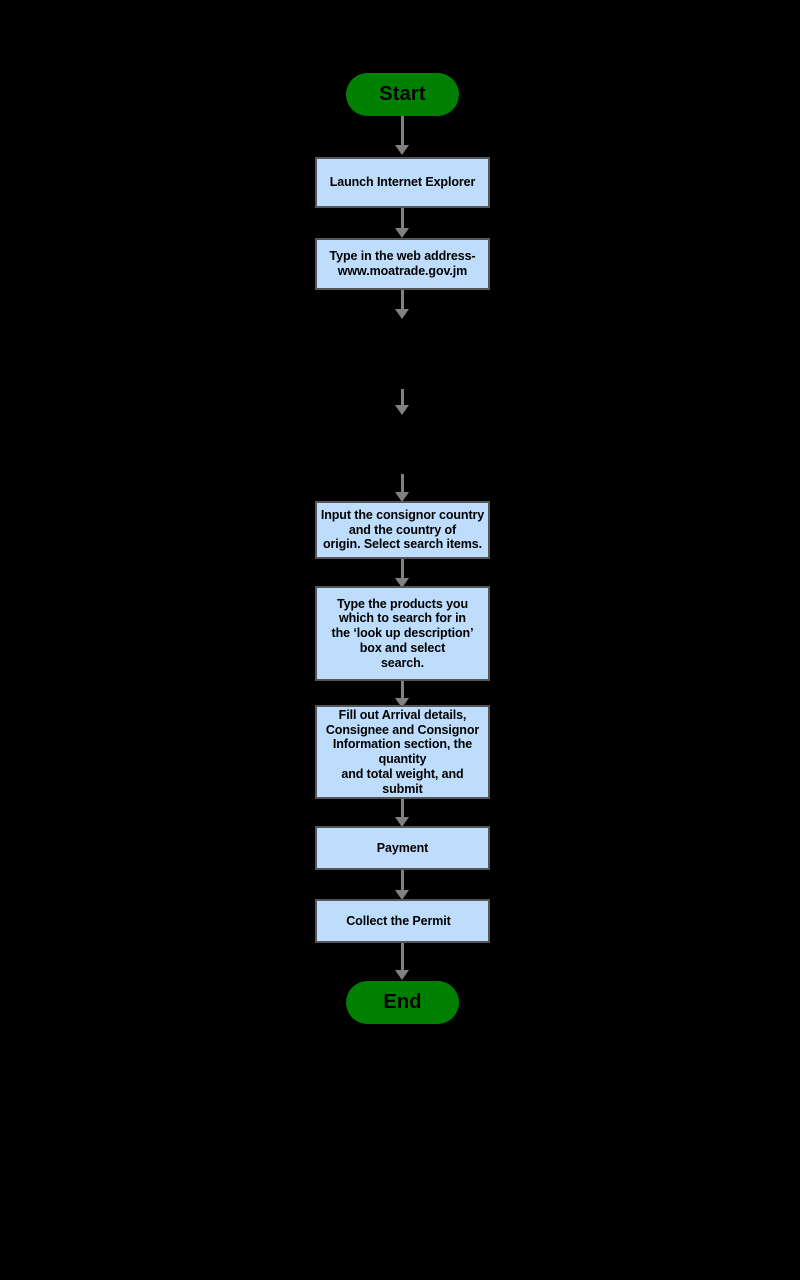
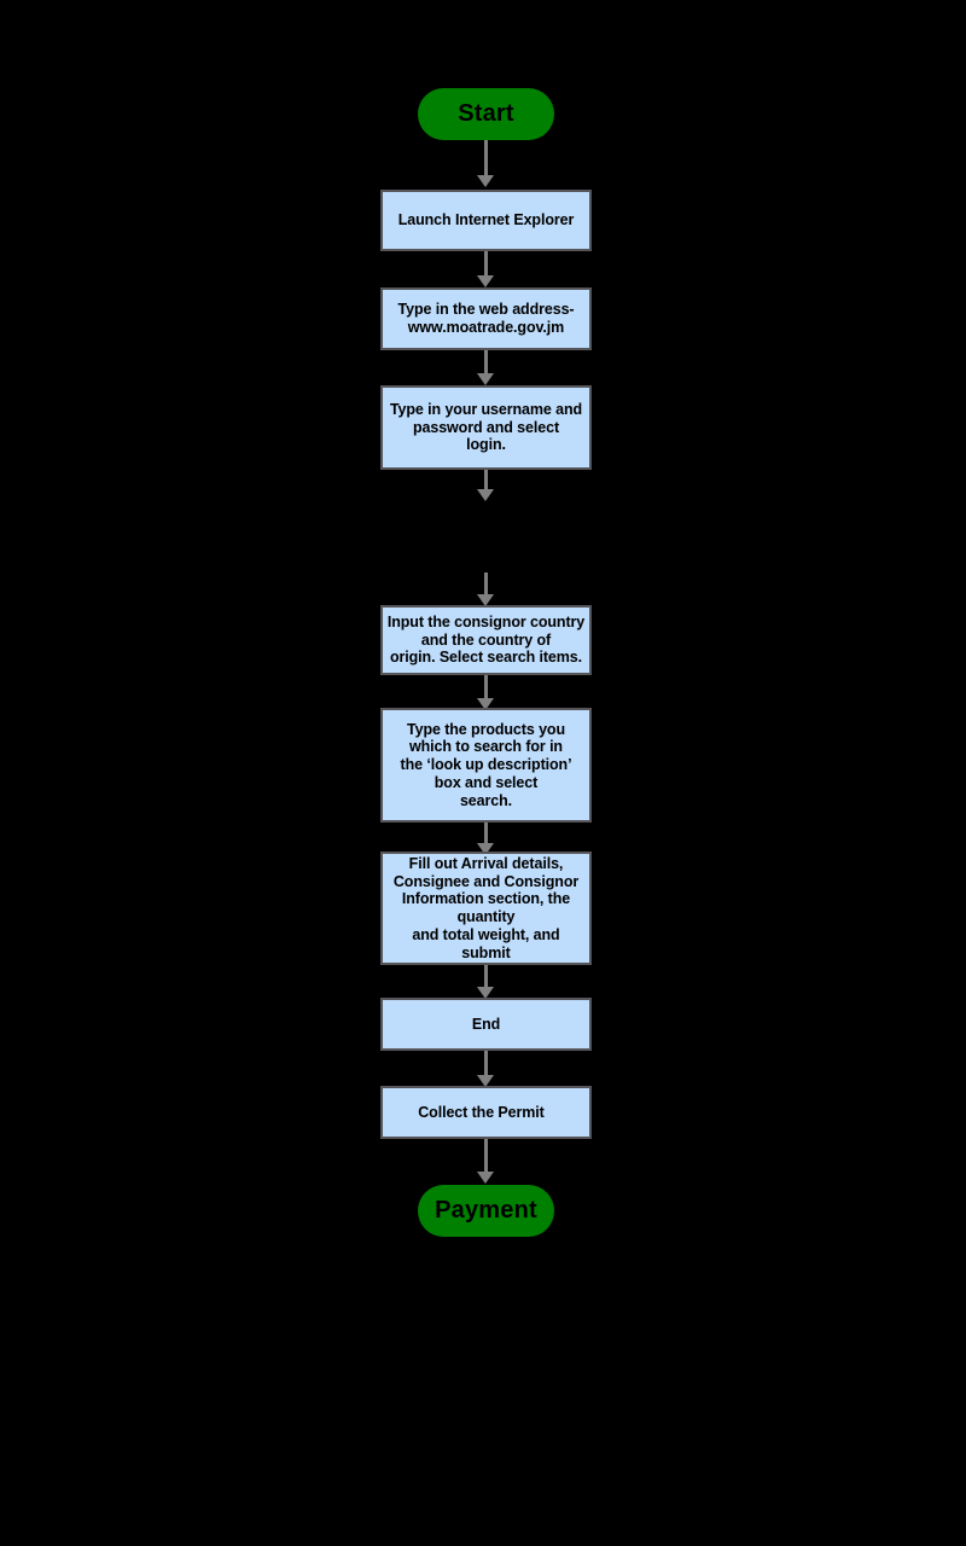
  Start
  Launch Internet Explorer
  Type in the web address-
  www.moatrade.gov.jm
+ Type in your username and
+ password and select
+ login.
  Input the consignor country
  and the country of
  origin. Select search items.
  Type the products you
  which to search for in
  the ‘look up description’
  box and select
  search.
  Fill out Arrival details,
  Consignee and Consignor
  Information section, the
  quantity
  and total weight, and
  submit
- Payment
+ End
  Collect the Permit
- End
+ Payment
